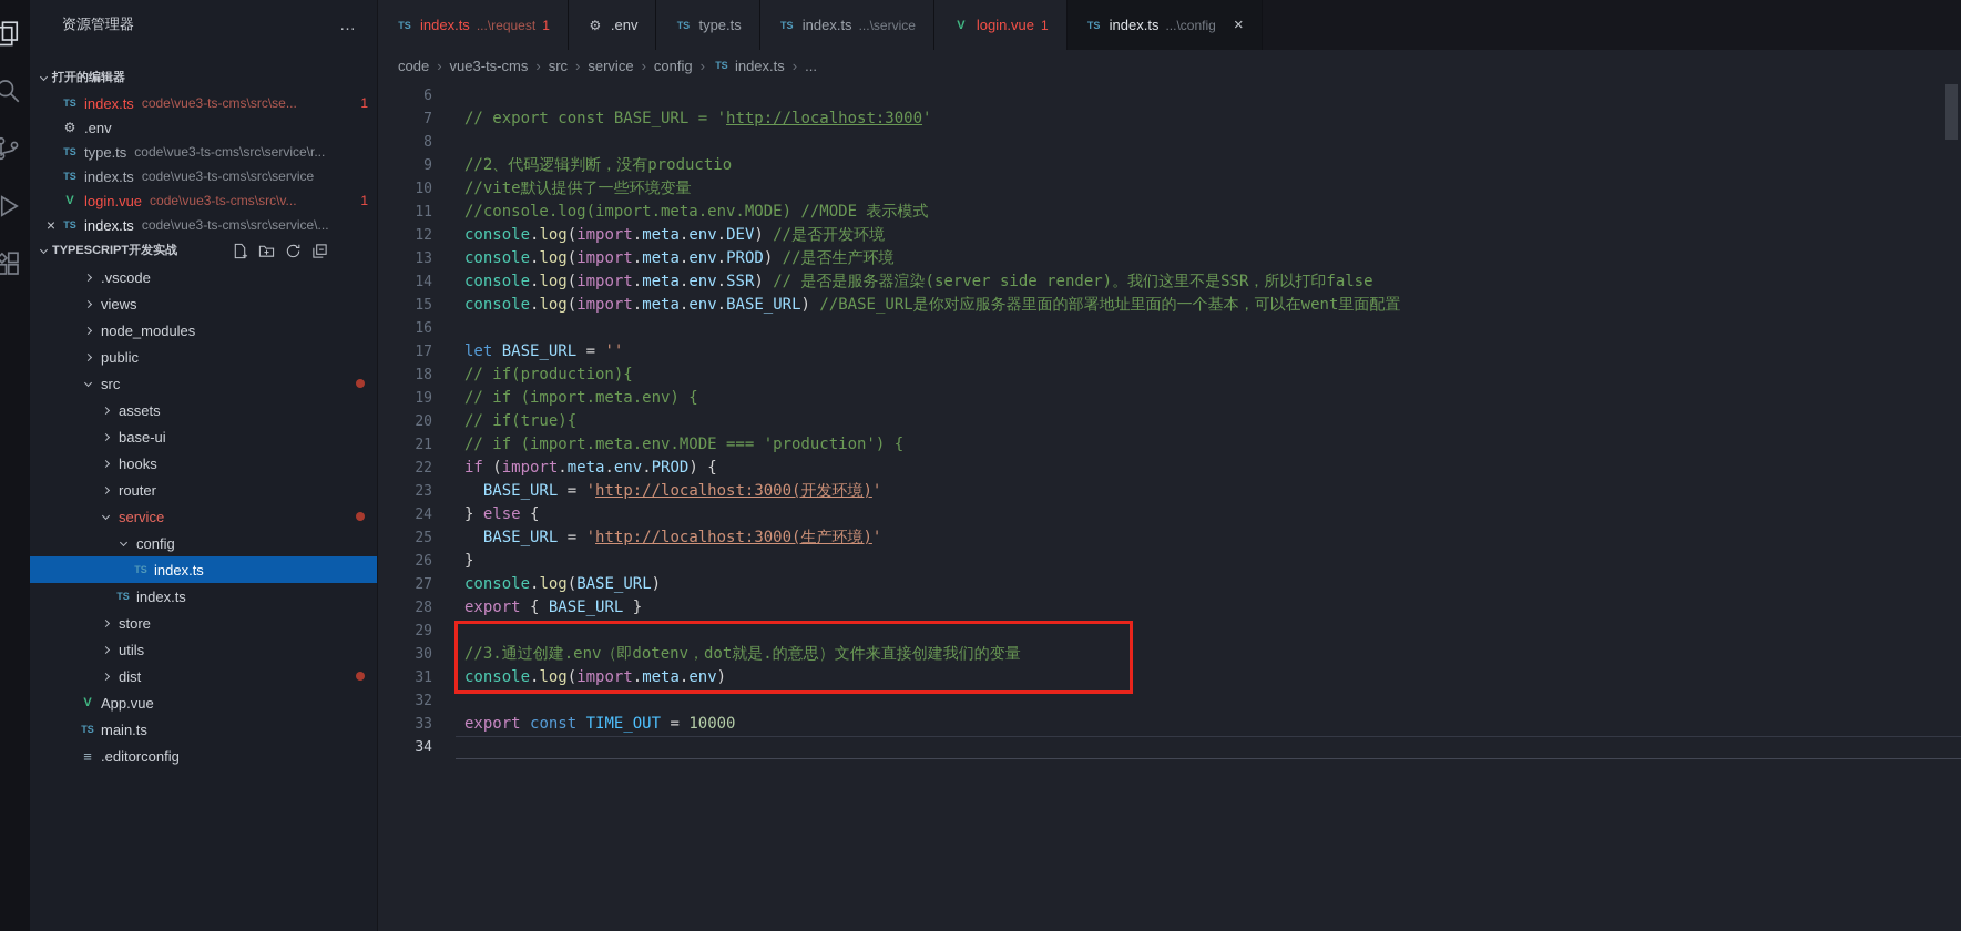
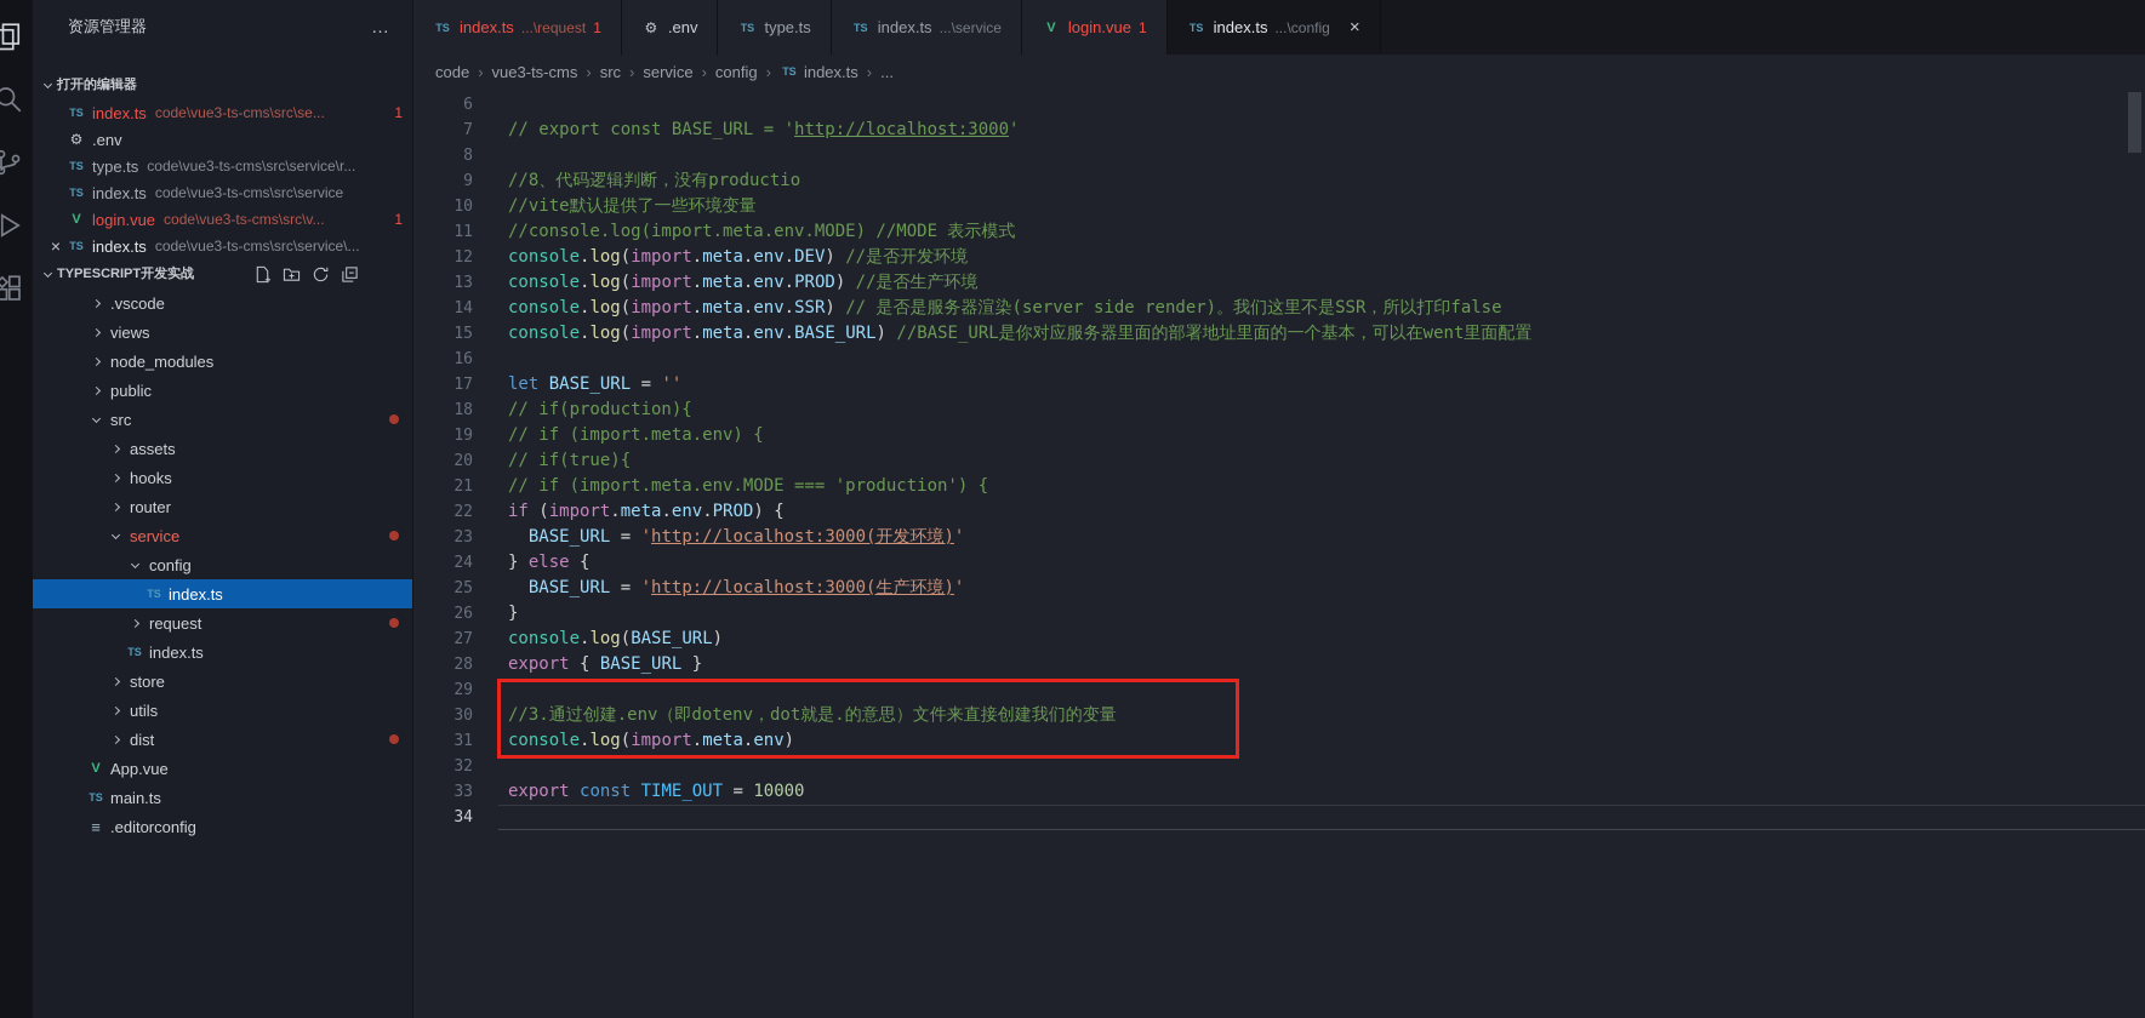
  资源管理器
  …
  打开的编辑器
  TS
  index.ts
  code\vue3-ts-cms\src\se...
  1
  ⚙
  .env
  TS
  type.ts
  code\vue3-ts-cms\src\service\r...
  TS
  index.ts
  code\vue3-ts-cms\src\service
  V
  login.vue
  code\vue3-ts-cms\src\v...
  1
  ×
  TS
  index.ts
  code\vue3-ts-cms\src\service\...
  TYPESCRIPT开发实战
  .vscode
  views
  node_modules
  public
  src
  assets
- base-ui
  hooks
  router
  service
  config
  TS
  index.ts
+ request
  TS
  index.ts
  store
  utils
  dist
  V
  App.vue
  TS
  main.ts
  ≡
  .editorconfig
  TS
  index.ts
  ...\request
  1
  ⚙
  .env
  TS
  type.ts
  TS
  index.ts
  ...\service
  V
  login.vue
  1
  TS
  index.ts
  ...\config
  ×
  code
  ›
  vue3-ts-cms
  ›
  src
  ›
  service
  ›
  config
  ›
  TS
  index.ts
  ›
  ...
  6
  7
  // export const BASE_URL = 'http://localhost:3000'
  8
  9
- //2、代码逻辑判断，没有productio
+ //8、代码逻辑判断，没有productio
  10
  //vite默认提供了一些环境变量
  11
  //console.log(import.meta.env.MODE) //MODE 表示模式
  12
  console.log(import.meta.env.DEV) //是否开发环境
  13
  console.log(import.meta.env.PROD) //是否生产环境
  14
  console.log(import.meta.env.SSR) // 是否是服务器渲染(server side render)。我们这里不是SSR，所以打印false
  15
  console.log(import.meta.env.BASE_URL) //BASE_URL是你对应服务器里面的部署地址里面的一个基本，可以在went里面配置
  16
  17
  let BASE_URL = ''
  18
  // if(production){
  19
  // if (import.meta.env) {
  20
  // if(true){
  21
  // if (import.meta.env.MODE === 'production') {
  22
  if (import.meta.env.PROD) {
  23
  BASE_URL = 'http://localhost:3000(开发环境)'
  24
  } else {
  25
  BASE_URL = 'http://localhost:3000(生产环境)'
  26
  }
  27
  console.log(BASE_URL)
  28
  export { BASE_URL }
  29
  30
  //3.通过创建.env（即dotenv，dot就是.的意思）文件来直接创建我们的变量
  31
  console.log(import.meta.env)
  32
  33
  export const TIME_OUT = 10000
  34
